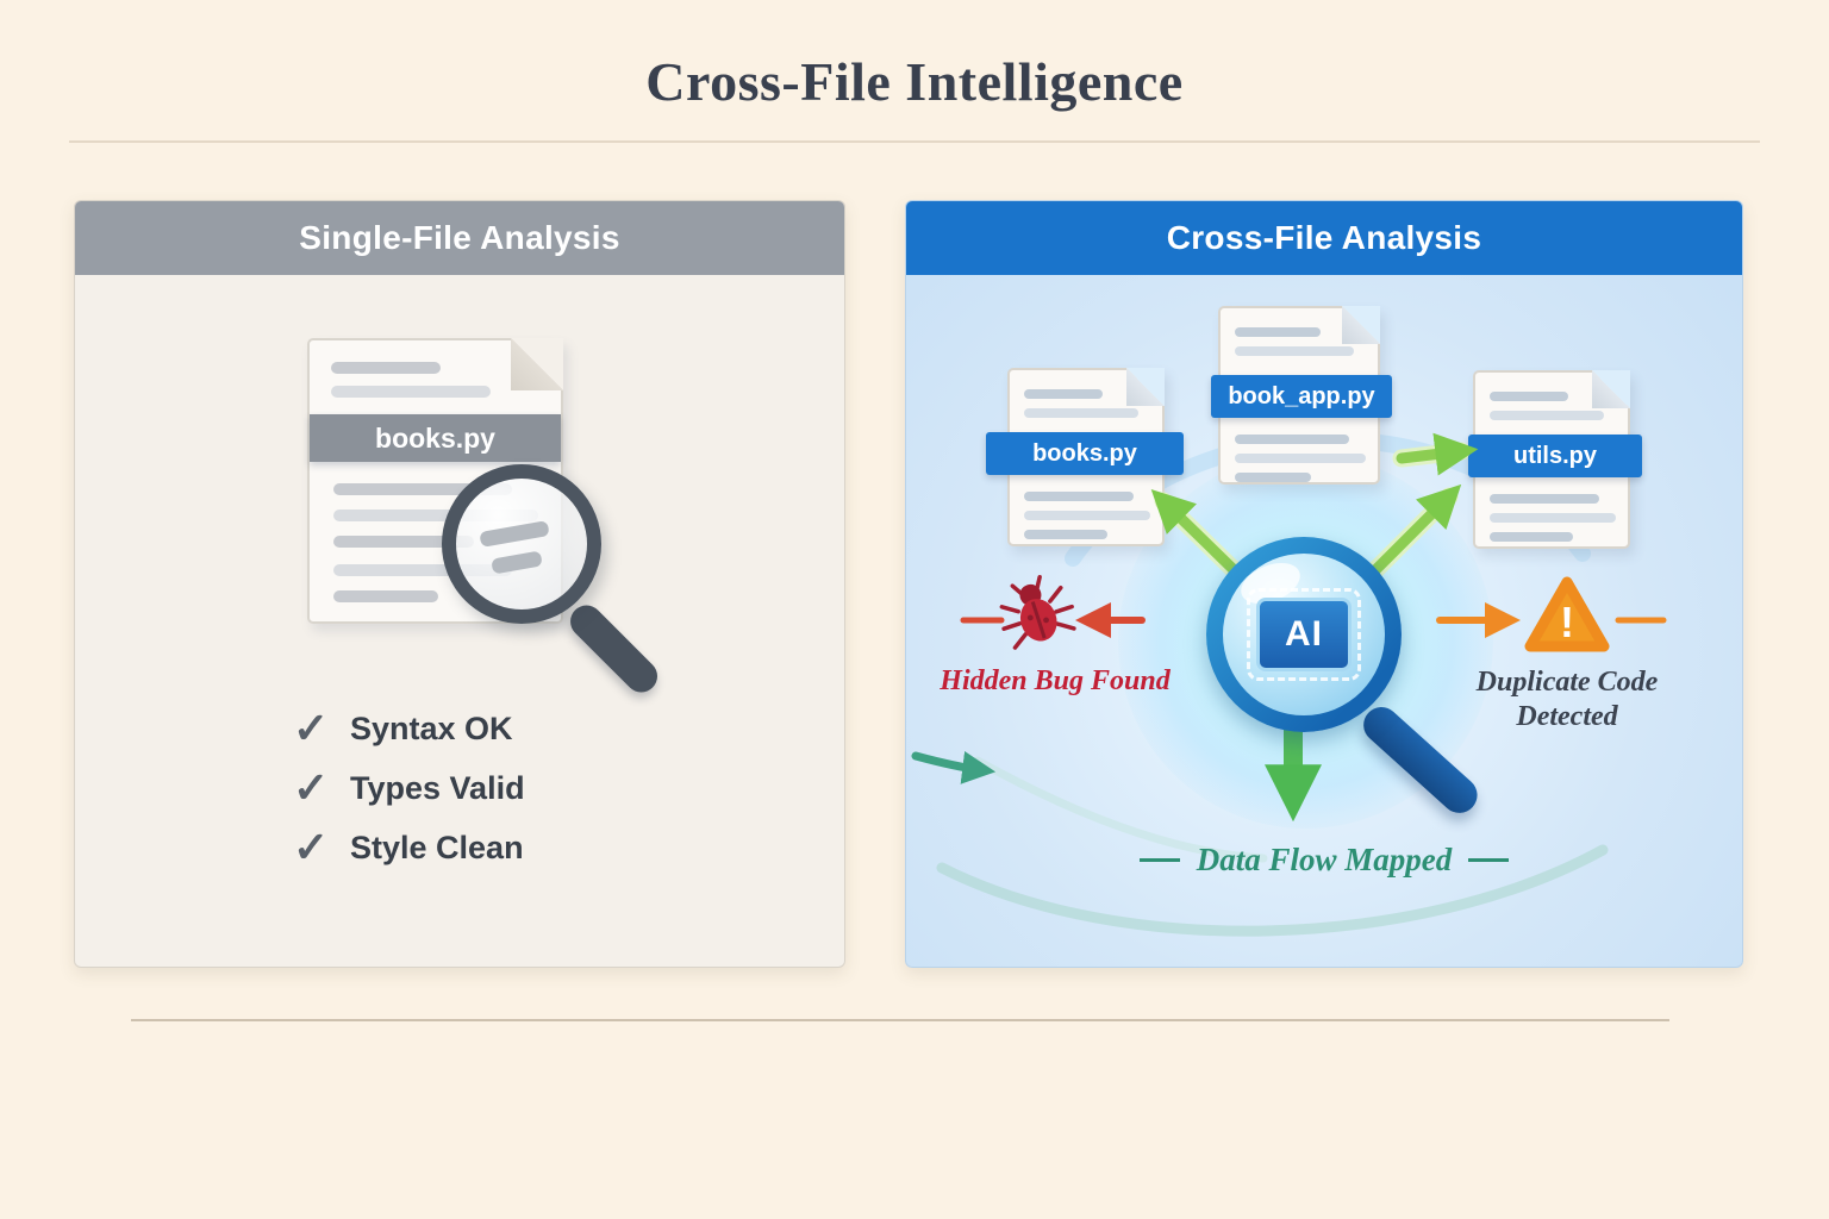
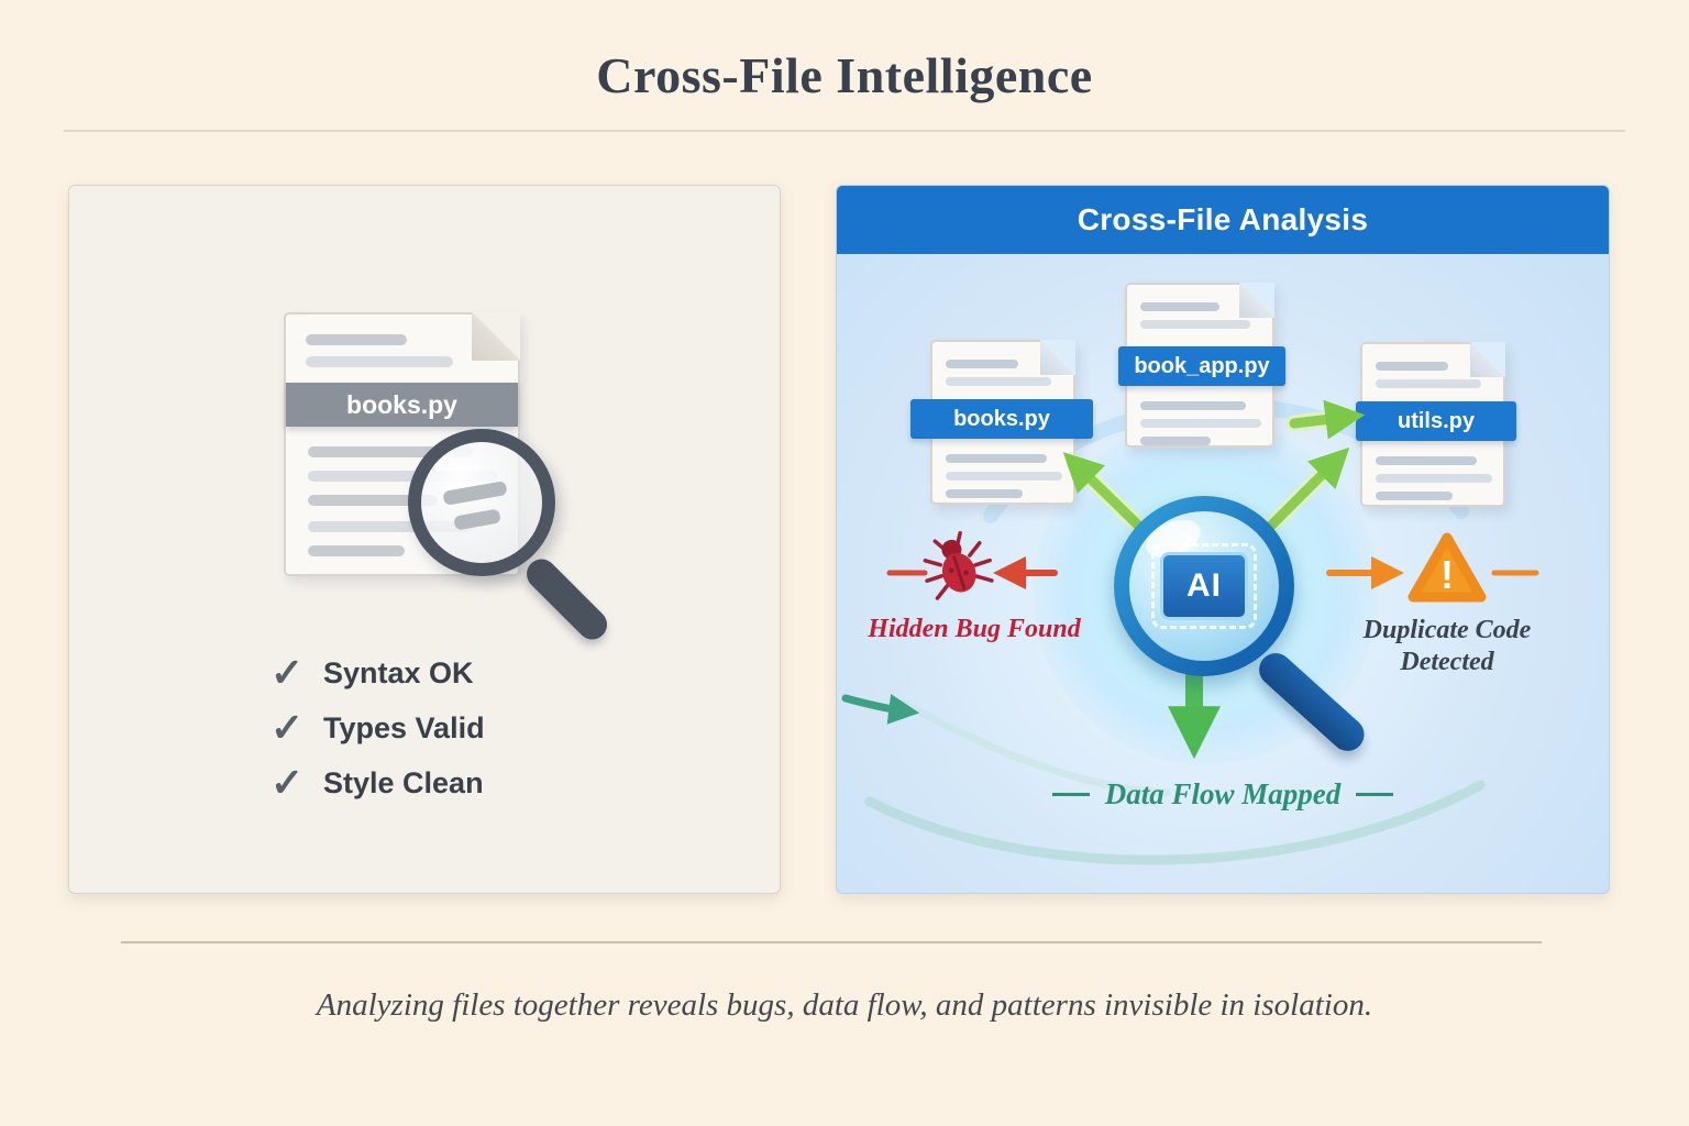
  Cross-File Intelligence
- Single-File Analysis
  books.py
  ✓
  Syntax OK
  ✓
  Types Valid
  ✓
  Style Clean
  Cross-File Analysis
  books.py
  book_app.py
  utils.py
  AI
  !
  Hidden Bug Found
  Duplicate Code Detected
  Data Flow Mapped
+ Analyzing files together reveals bugs, data flow, and patterns invisible in isolation.
